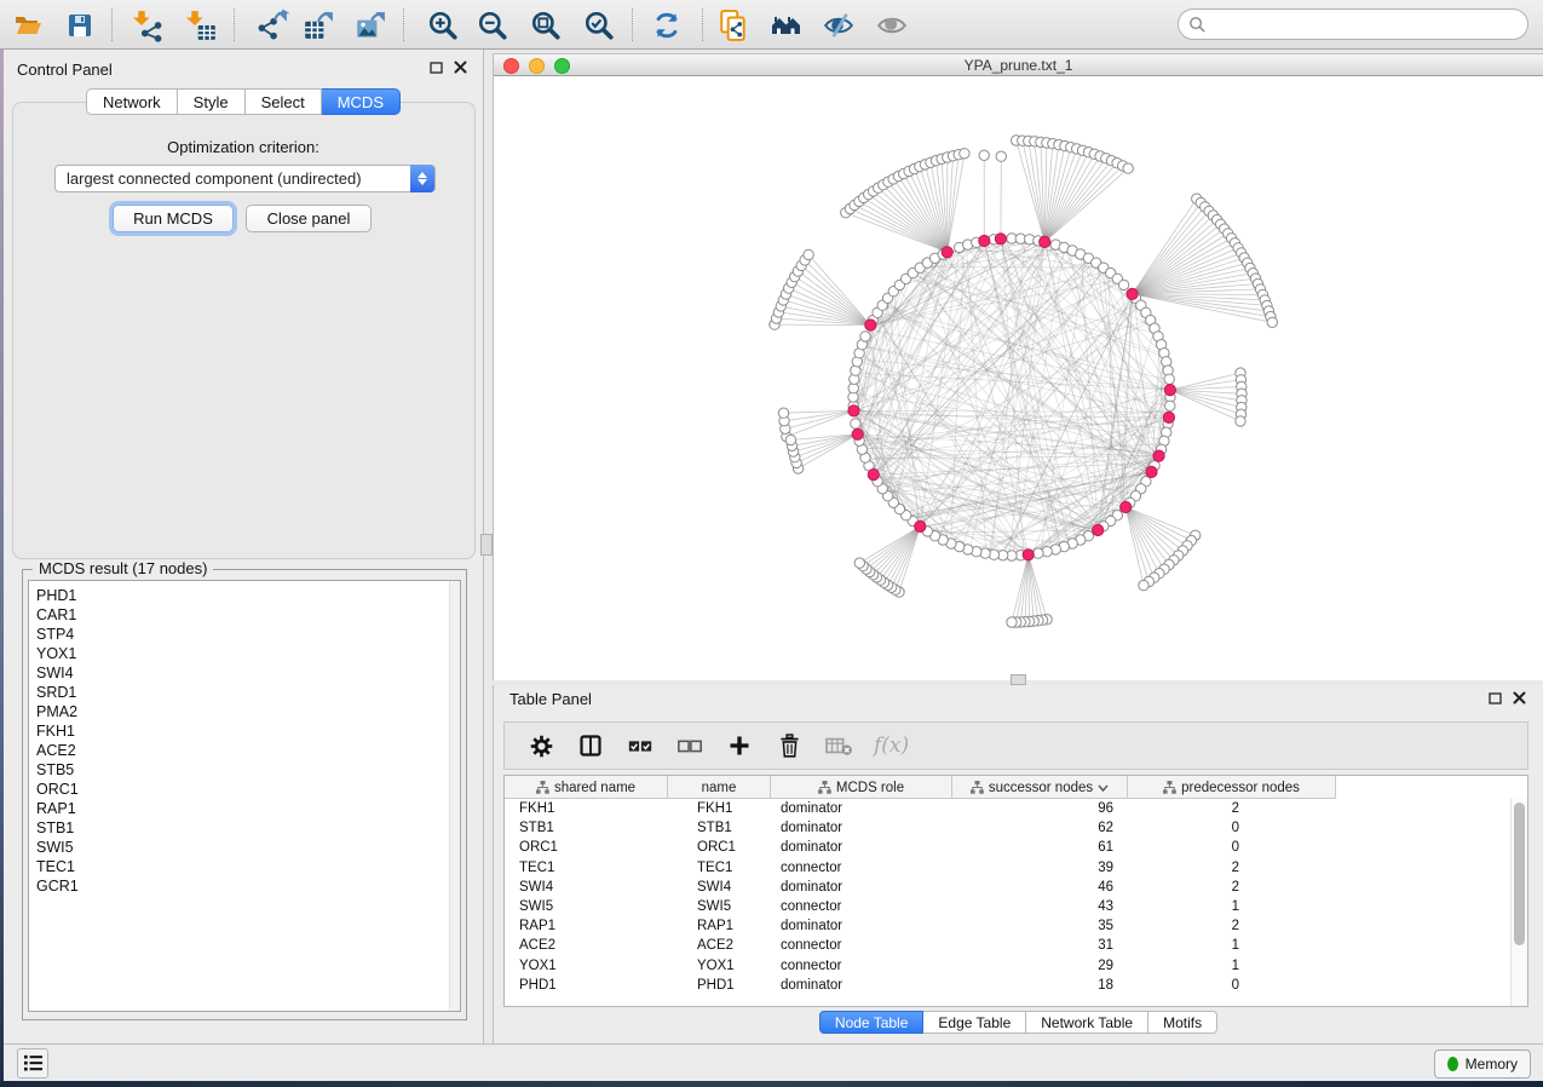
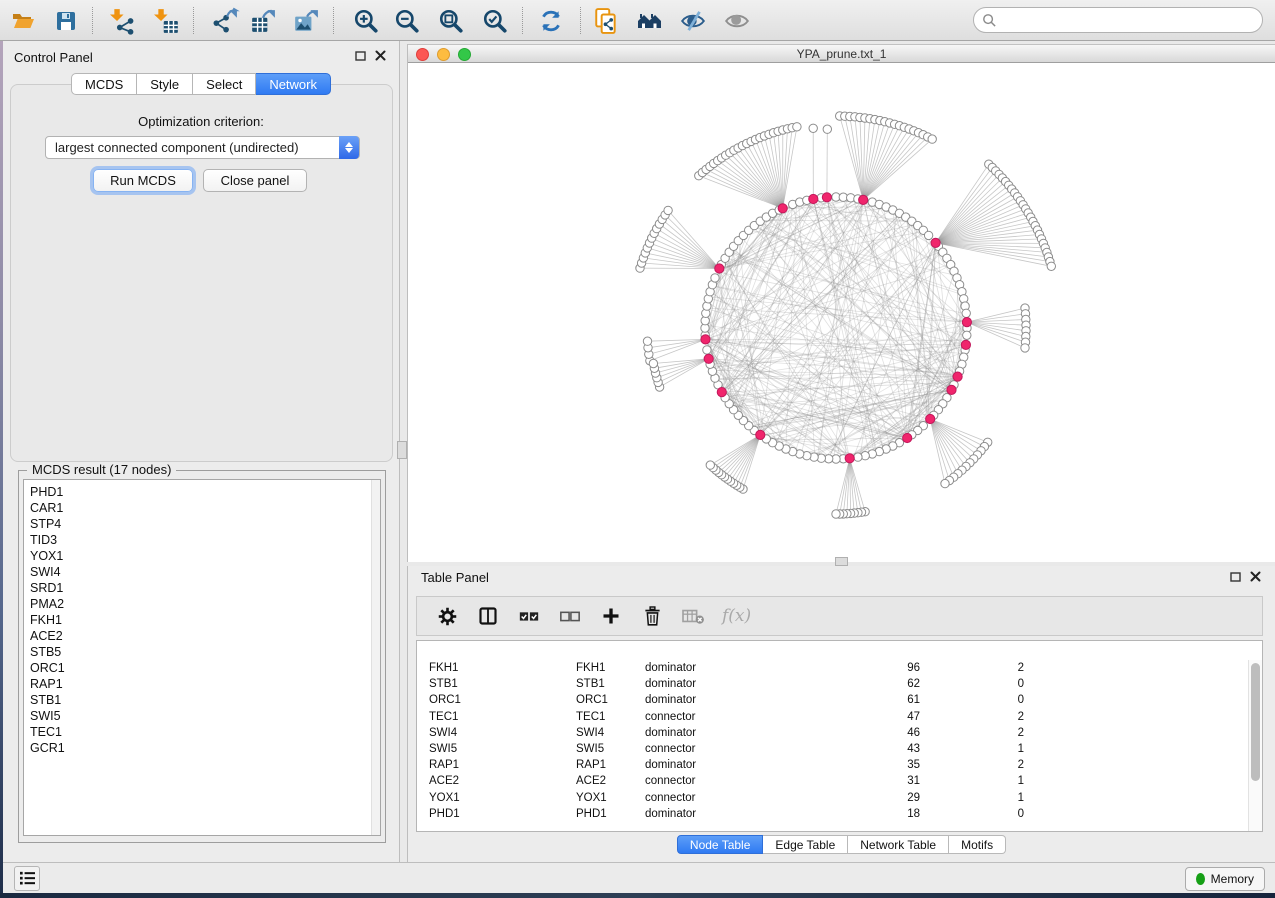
  Control Panel
- Network
+ MCDS
  Style
  Select
- MCDS
+ Network
  Optimization criterion:
  largest connected component (undirected)
  Run MCDS
  Close panel
  MCDS result (17 nodes)
  PHD1
  CAR1
  STP4
+ TID3
  YOX1
  SWI4
  SRD1
  PMA2
  FKH1
  ACE2
  STB5
  ORC1
  RAP1
  STB1
  SWI5
  TEC1
  GCR1
  YPA_prune.txt_1
  Table Panel
  f(x)
- shared name
- name
- MCDS role
- successor nodes
- predecessor nodes
  FKH1
  FKH1
  dominator
  96
  2
  STB1
  STB1
  dominator
  62
  0
  ORC1
  ORC1
  dominator
  61
  0
  TEC1
  TEC1
  connector
- 39
+ 47
  2
  SWI4
  SWI4
  dominator
  46
  2
  SWI5
  SWI5
  connector
  43
  1
  RAP1
  RAP1
  dominator
  35
  2
  ACE2
  ACE2
  connector
  31
  1
  YOX1
  YOX1
  connector
  29
  1
  PHD1
  PHD1
  dominator
  18
  0
  Node Table
  Edge Table
  Network Table
  Motifs
  Memory
